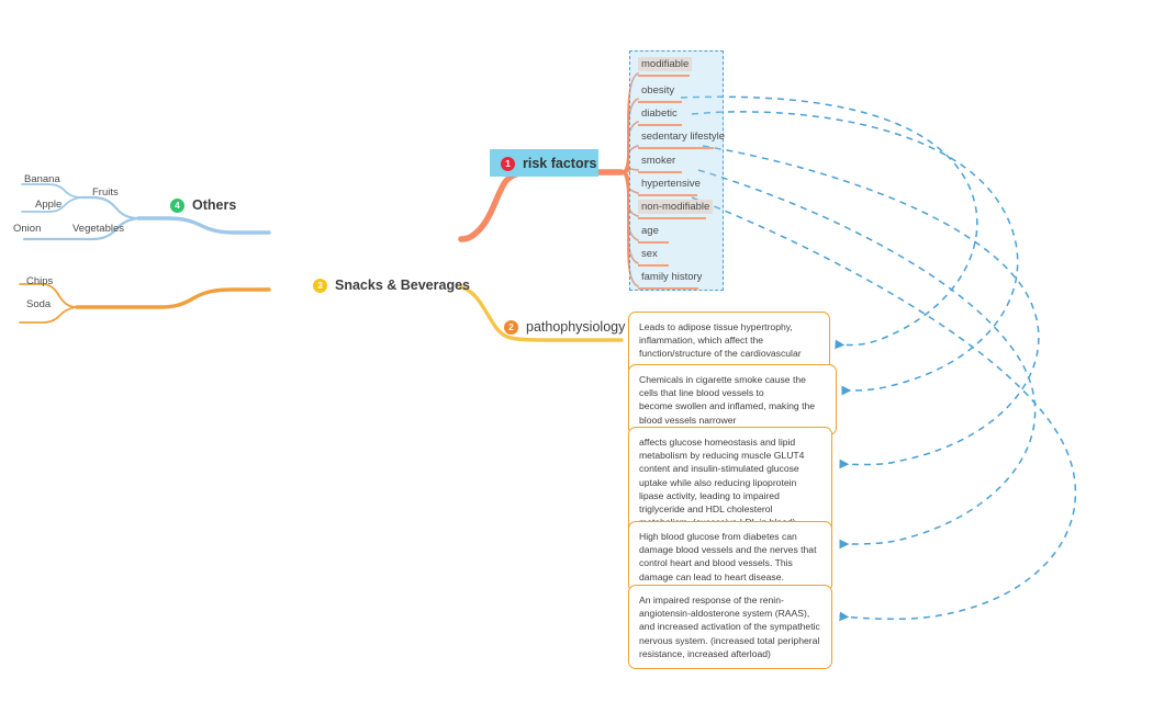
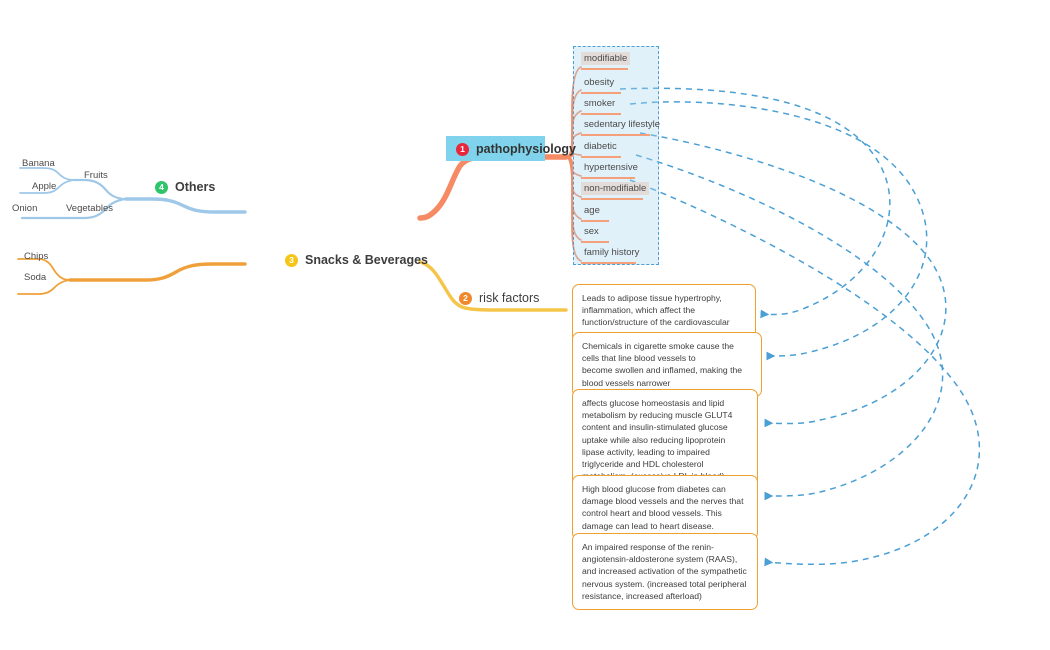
  1
- risk factors
+ pathophysiology
  modifiable
  obesity
- diabetic
+ smoker
  sedentary lifestyle
- smoker
+ diabetic
  hypertensive
  non-modifiable
  age
  sex
  family history
  2
- pathophysiology
+ risk factors
  Leads to adipose tissue hypertrophy, inflammation, which affect the function/structure of the cardiovascular
  Chemicals in cigarette smoke cause the cells that line blood vessels to
  become swollen and inflamed, making the blood vessels narrower
  affects glucose homeostasis and lipid metabolism by reducing muscle GLUT4 content and insulin-stimulated glucose uptake while also reducing lipoprotein lipase activity, leading to impaired triglyceride and HDL cholesterol
  High blood glucose from diabetes can damage blood vessels and the nerves that control heart and blood vessels. This damage can lead to heart disease.
  An impaired response of the renin-angiotensin-aldosterone system (RAAS), and increased activation of the sympathetic nervous system. (increased total peripheral resistance, increased afterload)
  3
  Snacks & Beverages
  4
  Others
  Fruits
  Banana
  Apple
  Vegetables
  Onion
  Chips
  Soda
